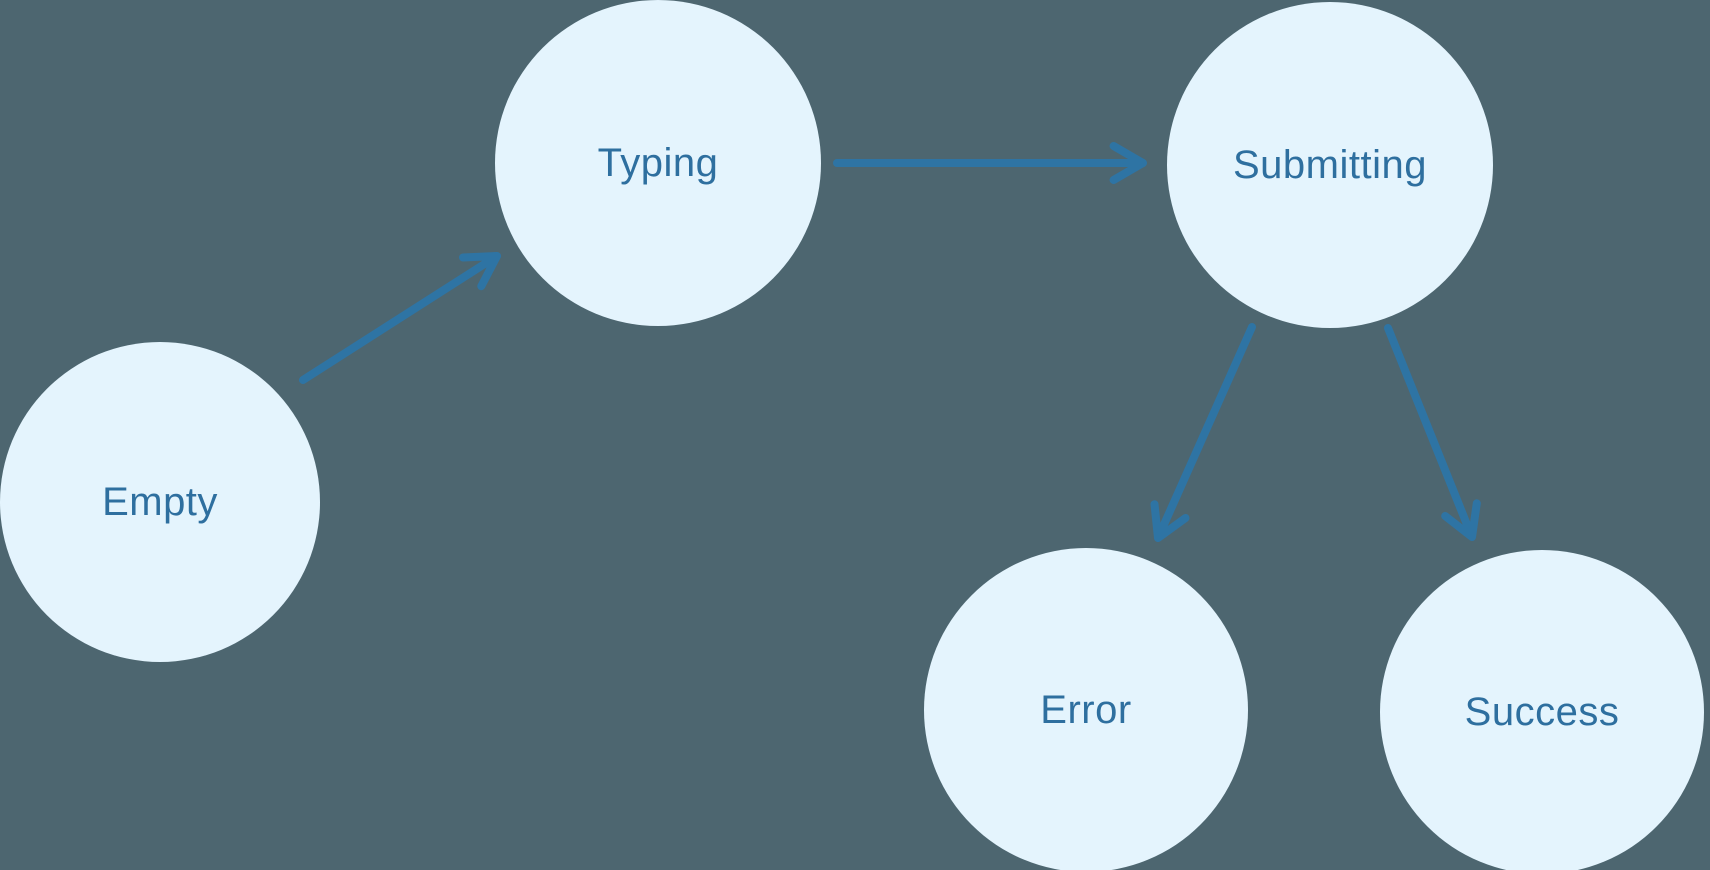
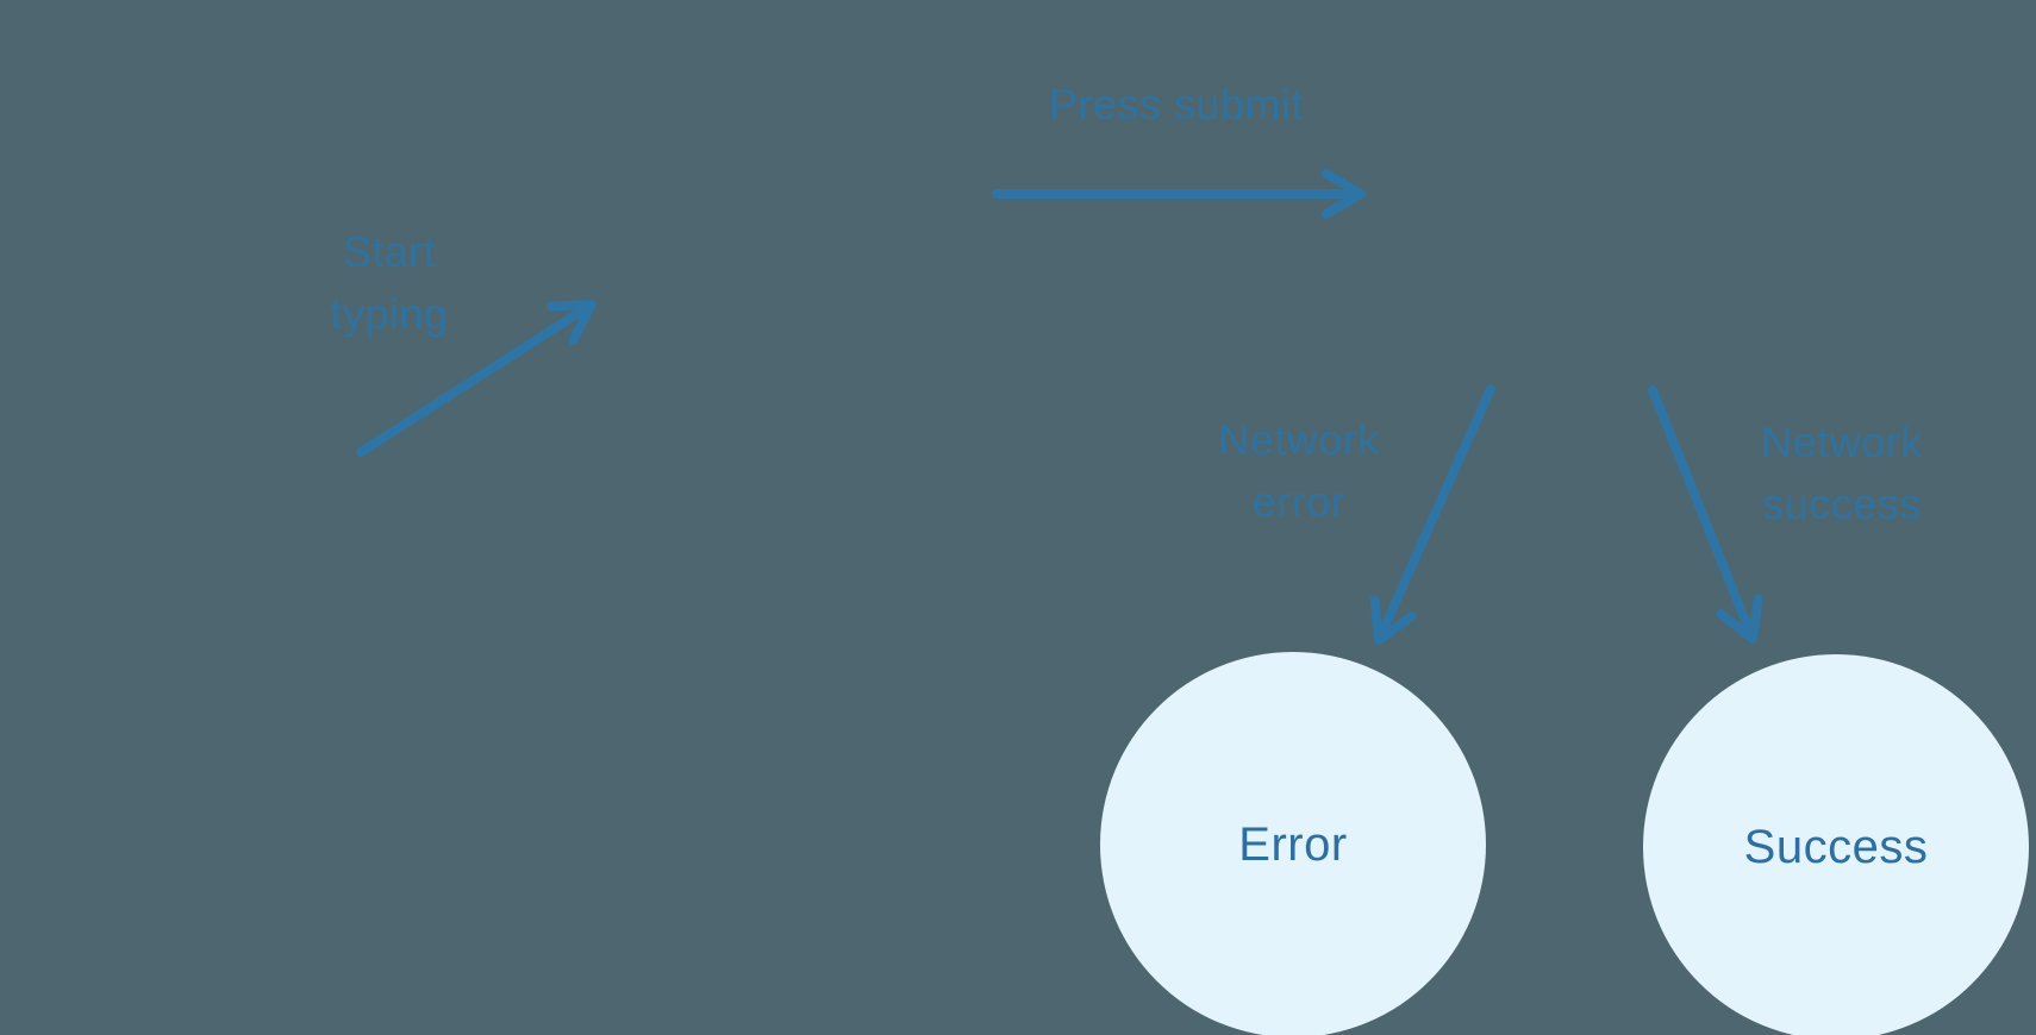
- Empty
- Typing
- Submitting
  Error
  Success
+ Start typing
+ Press submit
+ Network error
+ Network success
